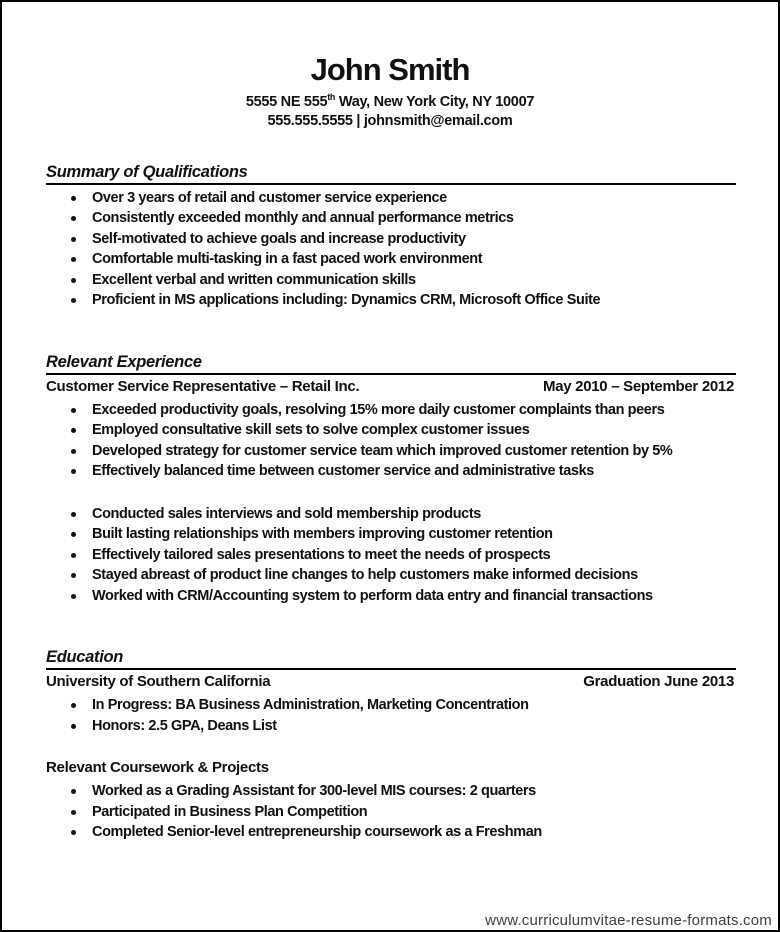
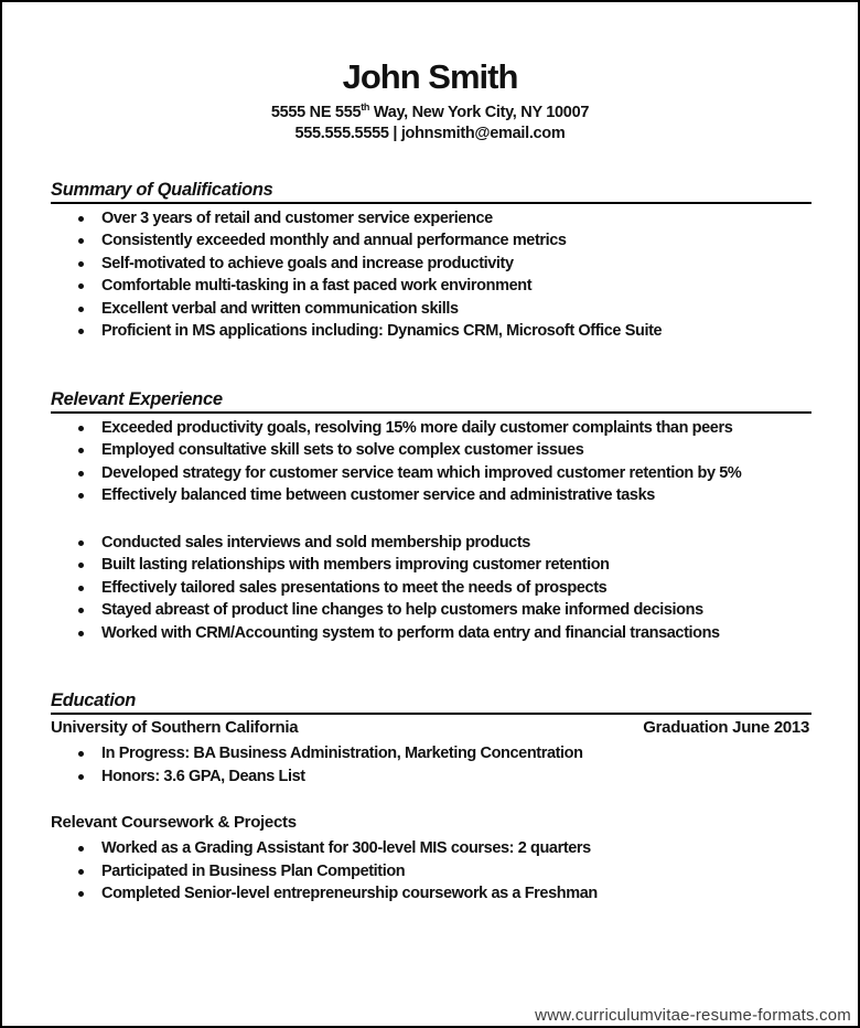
  John Smith
  5555 NE 555th Way, New York City, NY 10007
  555.555.5555 | johnsmith@email.com
  Summary of Qualifications
  Over 3 years of retail and customer service experience
  Consistently exceeded monthly and annual performance metrics
  Self-motivated to achieve goals and increase productivity
  Comfortable multi-tasking in a fast paced work environment
  Excellent verbal and written communication skills
  Proficient in MS applications including: Dynamics CRM, Microsoft Office Suite
  Relevant Experience
- Customer Service Representative – Retail Inc.
- May 2010 – September 2012
  Exceeded productivity goals, resolving 15% more daily customer complaints than peers
  Employed consultative skill sets to solve complex customer issues
  Developed strategy for customer service team which improved customer retention by 5%
  Effectively balanced time between customer service and administrative tasks
  Conducted sales interviews and sold membership products
  Built lasting relationships with members improving customer retention
  Effectively tailored sales presentations to meet the needs of prospects
  Stayed abreast of product line changes to help customers make informed decisions
  Worked with CRM/Accounting system to perform data entry and financial transactions
  Education
  University of Southern California
  Graduation June 2013
  In Progress: BA Business Administration, Marketing Concentration
- Honors: 2.5 GPA, Deans List
+ Honors: 3.6 GPA, Deans List
  Relevant Coursework & Projects
  Worked as a Grading Assistant for 300-level MIS courses: 2 quarters
  Participated in Business Plan Competition
  Completed Senior-level entrepreneurship coursework as a Freshman
  www.curriculumvitae-resume-formats.com
